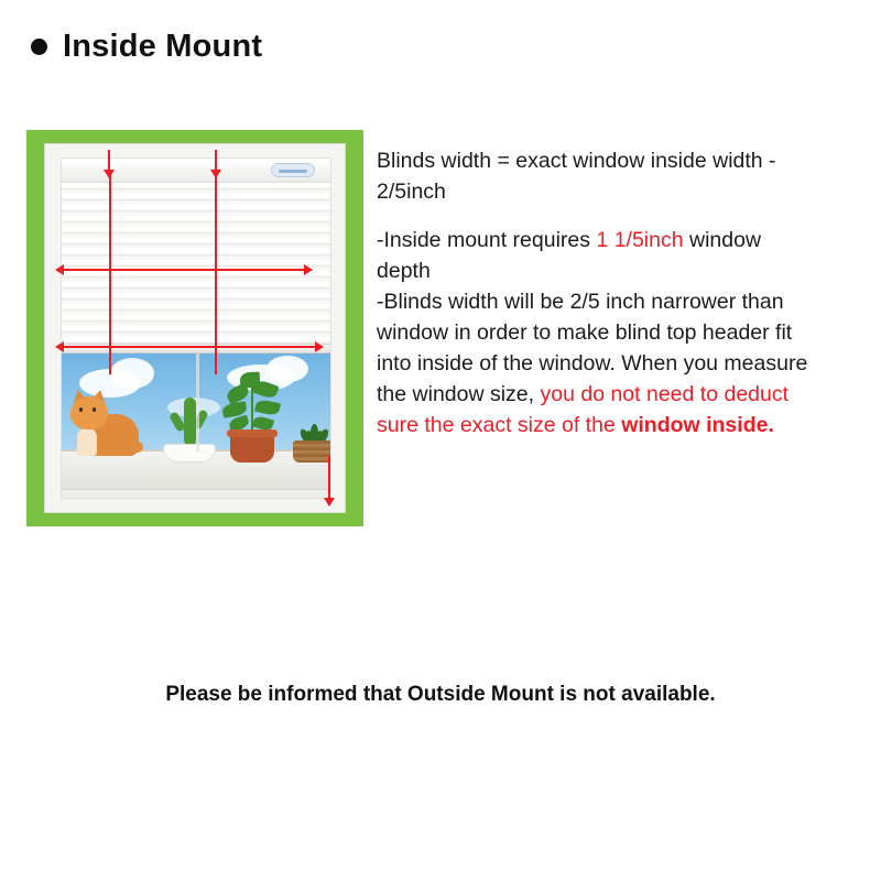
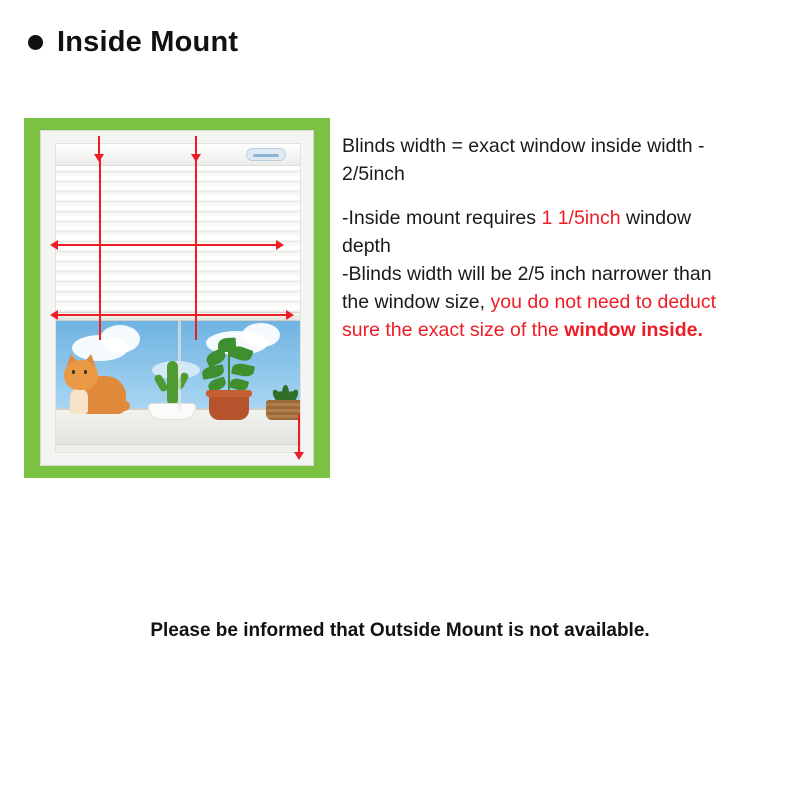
  Inside Mount
  Blinds width = exact window inside width -
  2/5inch
  -Inside mount requires 1 1/5inch window
  depth
  -Blinds width will be 2/5 inch narrower than
- window in order to make blind top header fit
- into inside of the window. When you measure
  the window size, you do not need to deduct
  sure the exact size of the window inside.
  Please be informed that Outside Mount is not available.
